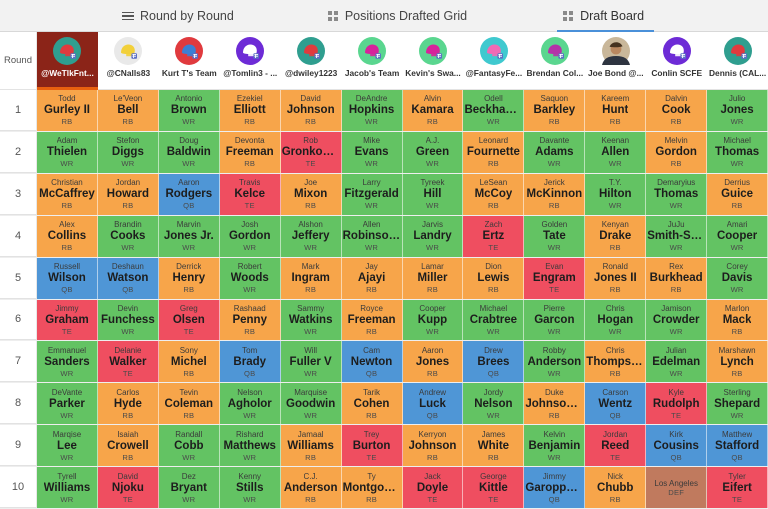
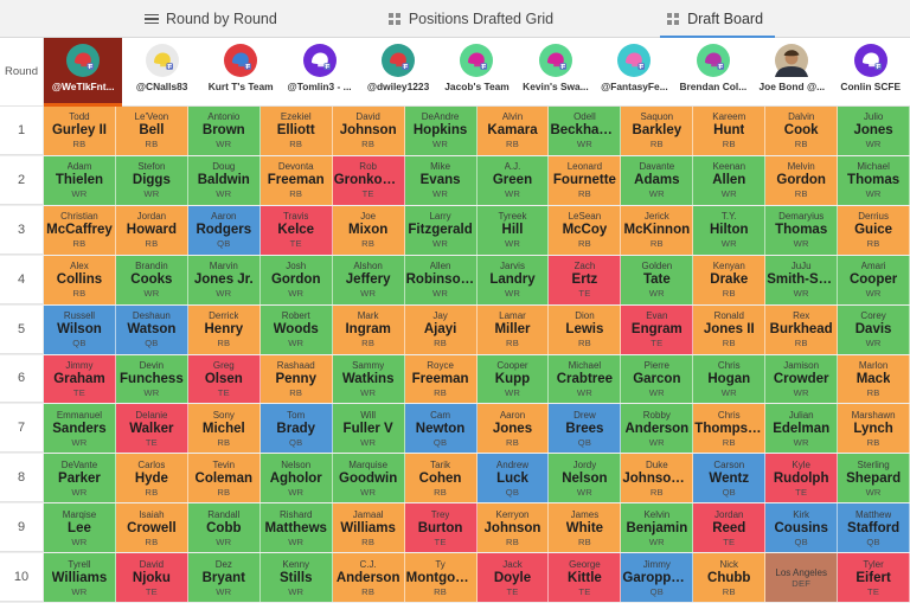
  Round by Round
  Positions Drafted Grid
  Draft Board
  Round
  @WeTlkFnt...
  @CNalls83
  Kurt T's Team
  @Tomlin3 - ...
  @dwiley1223
  Jacob's Team
  Kevin's Swa...
  @FantasyFe...
  Brendan Col...
  Joe Bond @...
  Conlin SCFE
- Dennis (CAL...
  1
  Todd
  Gurley II
  RB
  Le'Veon
  Bell
  RB
  Antonio
  Brown
  WR
  Ezekiel
  Elliott
  RB
  David
  Johnson
  RB
  DeAndre
  Hopkins
  WR
  Alvin
  Kamara
  RB
  Odell
  Beckham .
  WR
  Saquon
  Barkley
  RB
  Kareem
  Hunt
  RB
  Dalvin
  Cook
  RB
  Julio
  Jones
  WR
  2
  Adam
  Thielen
  WR
  Stefon
  Diggs
  WR
  Doug
  Baldwin
  WR
  Devonta
  Freeman
  RB
  Rob
  Gronkows
  TE
  Mike
  Evans
  WR
  A.J.
  Green
  WR
  Leonard
  Fournette
  RB
  Davante
  Adams
  WR
  Keenan
  Allen
  WR
  Melvin
  Gordon
  RB
  Michael
  Thomas
  WR
  3
  Christian
  McCaffrey
  RB
  Jordan
  Howard
  RB
  Aaron
  Rodgers
  QB
  Travis
  Kelce
  TE
  Joe
  Mixon
  RB
  Larry
  Fitzgerald
  WR
  Tyreek
  Hill
  WR
  LeSean
  McCoy
  RB
  Jerick
  McKinnon
  RB
  T.Y.
  Hilton
  WR
  Demaryius
  Thomas
  WR
  Derrius
  Guice
  RB
  4
  Alex
  Collins
  RB
  Brandin
  Cooks
  WR
  Marvin
  Jones Jr.
  WR
  Josh
  Gordon
  WR
  Alshon
  Jeffery
  WR
  Allen
  Robinson I
  WR
  Jarvis
  Landry
  WR
  Zach
  Ertz
  TE
  Golden
  Tate
  WR
  Kenyan
  Drake
  RB
  JuJu
  Smith-Sc...
  WR
  Amari
  Cooper
  WR
  5
  Russell
  Wilson
  QB
  Deshaun
  Watson
  QB
  Derrick
  Henry
  RB
  Robert
  Woods
  WR
  Mark
  Ingram
  RB
  Jay
  Ajayi
  RB
  Lamar
  Miller
  RB
  Dion
  Lewis
  RB
  Evan
  Engram
  TE
  Ronald
  Jones II
  RB
  Rex
  Burkhead
  RB
  Corey
  Davis
  WR
  6
  Jimmy
  Graham
  TE
  Devin
  Funchess
  WR
  Greg
  Olsen
  TE
  Rashaad
  Penny
  RB
  Sammy
  Watkins
  WR
  Royce
  Freeman
  RB
  Cooper
  Kupp
  WR
  Michael
  Crabtree
  WR
  Pierre
  Garcon
  WR
  Chris
  Hogan
  WR
  Jamison
  Crowder
  WR
  Marlon
  Mack
  RB
  7
  Emmanuel
  Sanders
  WR
  Delanie
  Walker
  TE
  Sony
  Michel
  RB
  Tom
  Brady
  QB
  Will
  Fuller V
  WR
  Cam
  Newton
  QB
  Aaron
  Jones
  RB
  Drew
  Brees
  QB
  Robby
  Anderson
  WR
  Chris
  Thompson
  RB
  Julian
  Edelman
  WR
  Marshawn
  Lynch
  RB
  8
  DeVante
  Parker
  WR
  Carlos
  Hyde
  RB
  Tevin
  Coleman
  RB
  Nelson
  Agholor
  WR
  Marquise
  Goodwin
  WR
  Tarik
  Cohen
  RB
  Andrew
  Luck
  QB
  Jordy
  Nelson
  WR
  Duke
  Johnson J
  RB
  Carson
  Wentz
  QB
  Kyle
  Rudolph
  TE
  Sterling
  Shepard
  WR
  9
  Marqise
  Lee
  WR
  Isaiah
  Crowell
  RB
  Randall
  Cobb
  WR
  Rishard
  Matthews
  WR
  Jamaal
  Williams
  RB
  Trey
  Burton
  TE
  Kerryon
  Johnson
  RB
  James
  White
  RB
  Kelvin
  Benjamin
  WR
  Jordan
  Reed
  TE
  Kirk
  Cousins
  QB
  Matthew
  Stafford
  QB
  10
  Tyrell
  Williams
  WR
  David
  Njoku
  TE
  Dez
  Bryant
  WR
  Kenny
  Stills
  WR
  C.J.
  Anderson
  RB
  Ty
  Montgom..
  RB
  Jack
  Doyle
  TE
  George
  Kittle
  TE
  Jimmy
  Garoppolo
  QB
  Nick
  Chubb
  RB
  Los Angeles
  DEF
  Tyler
  Eifert
  TE
